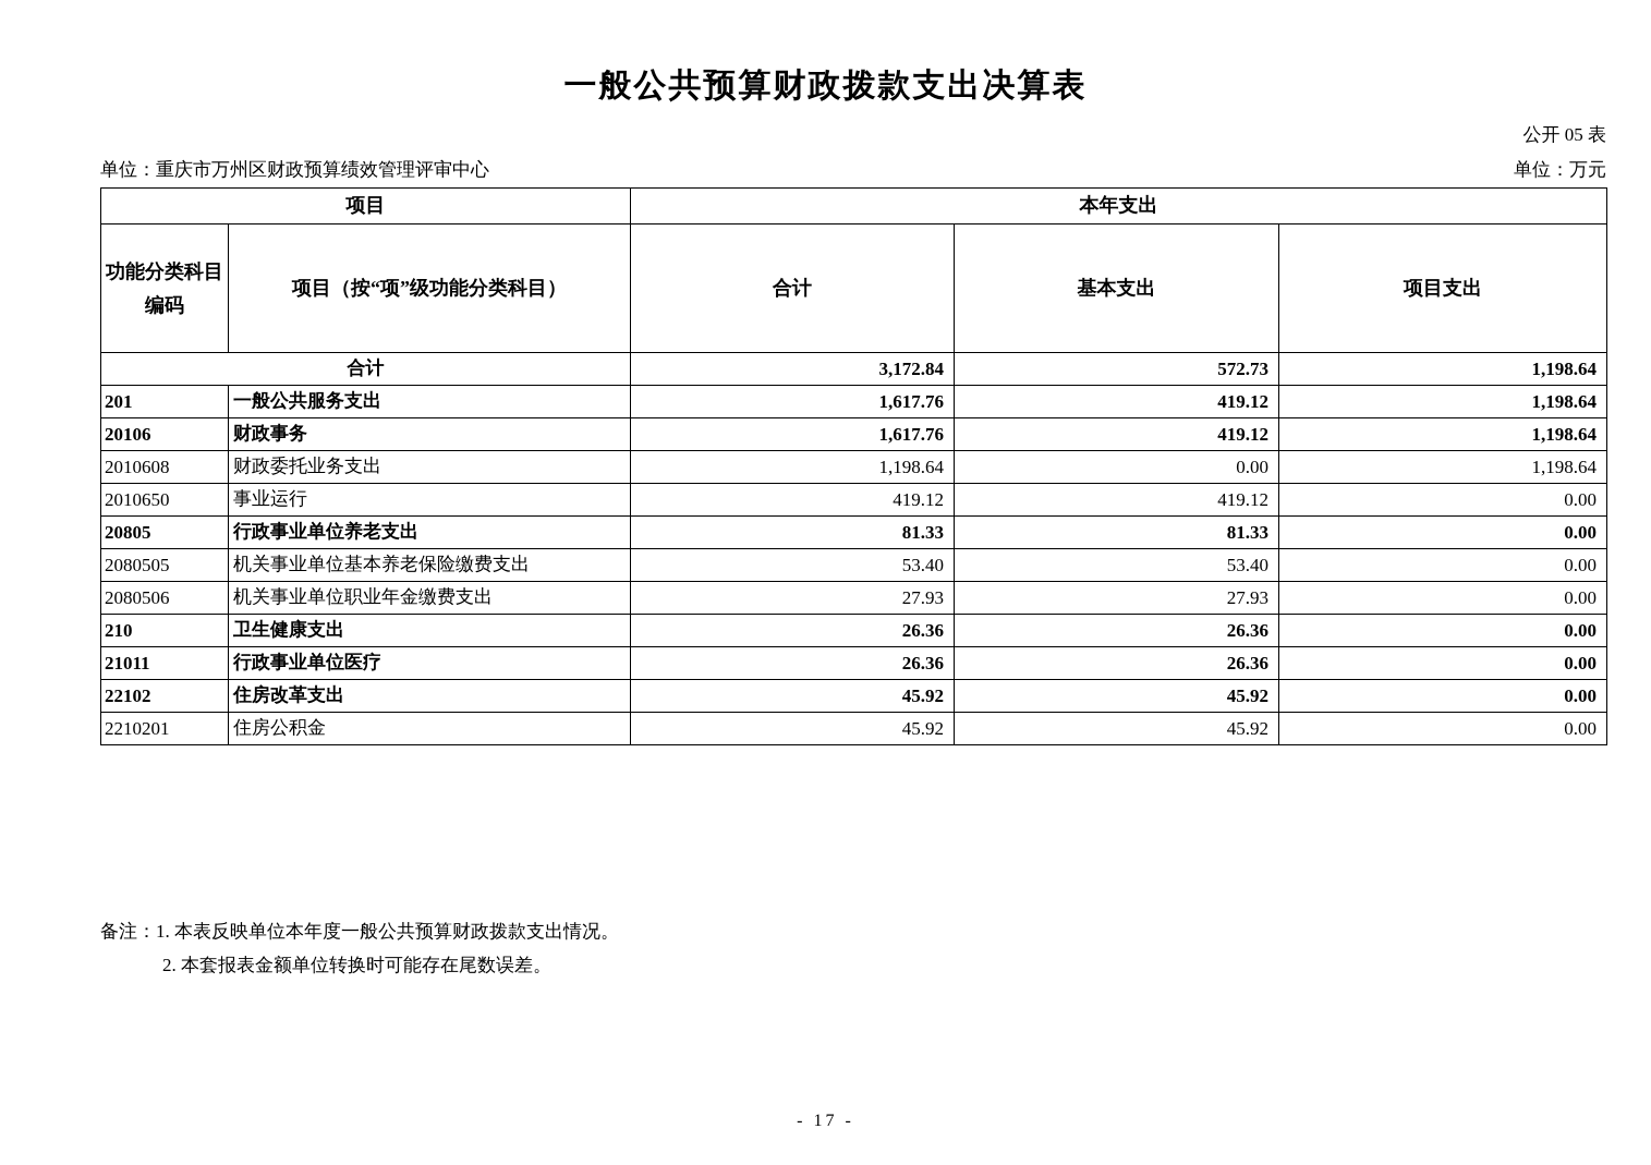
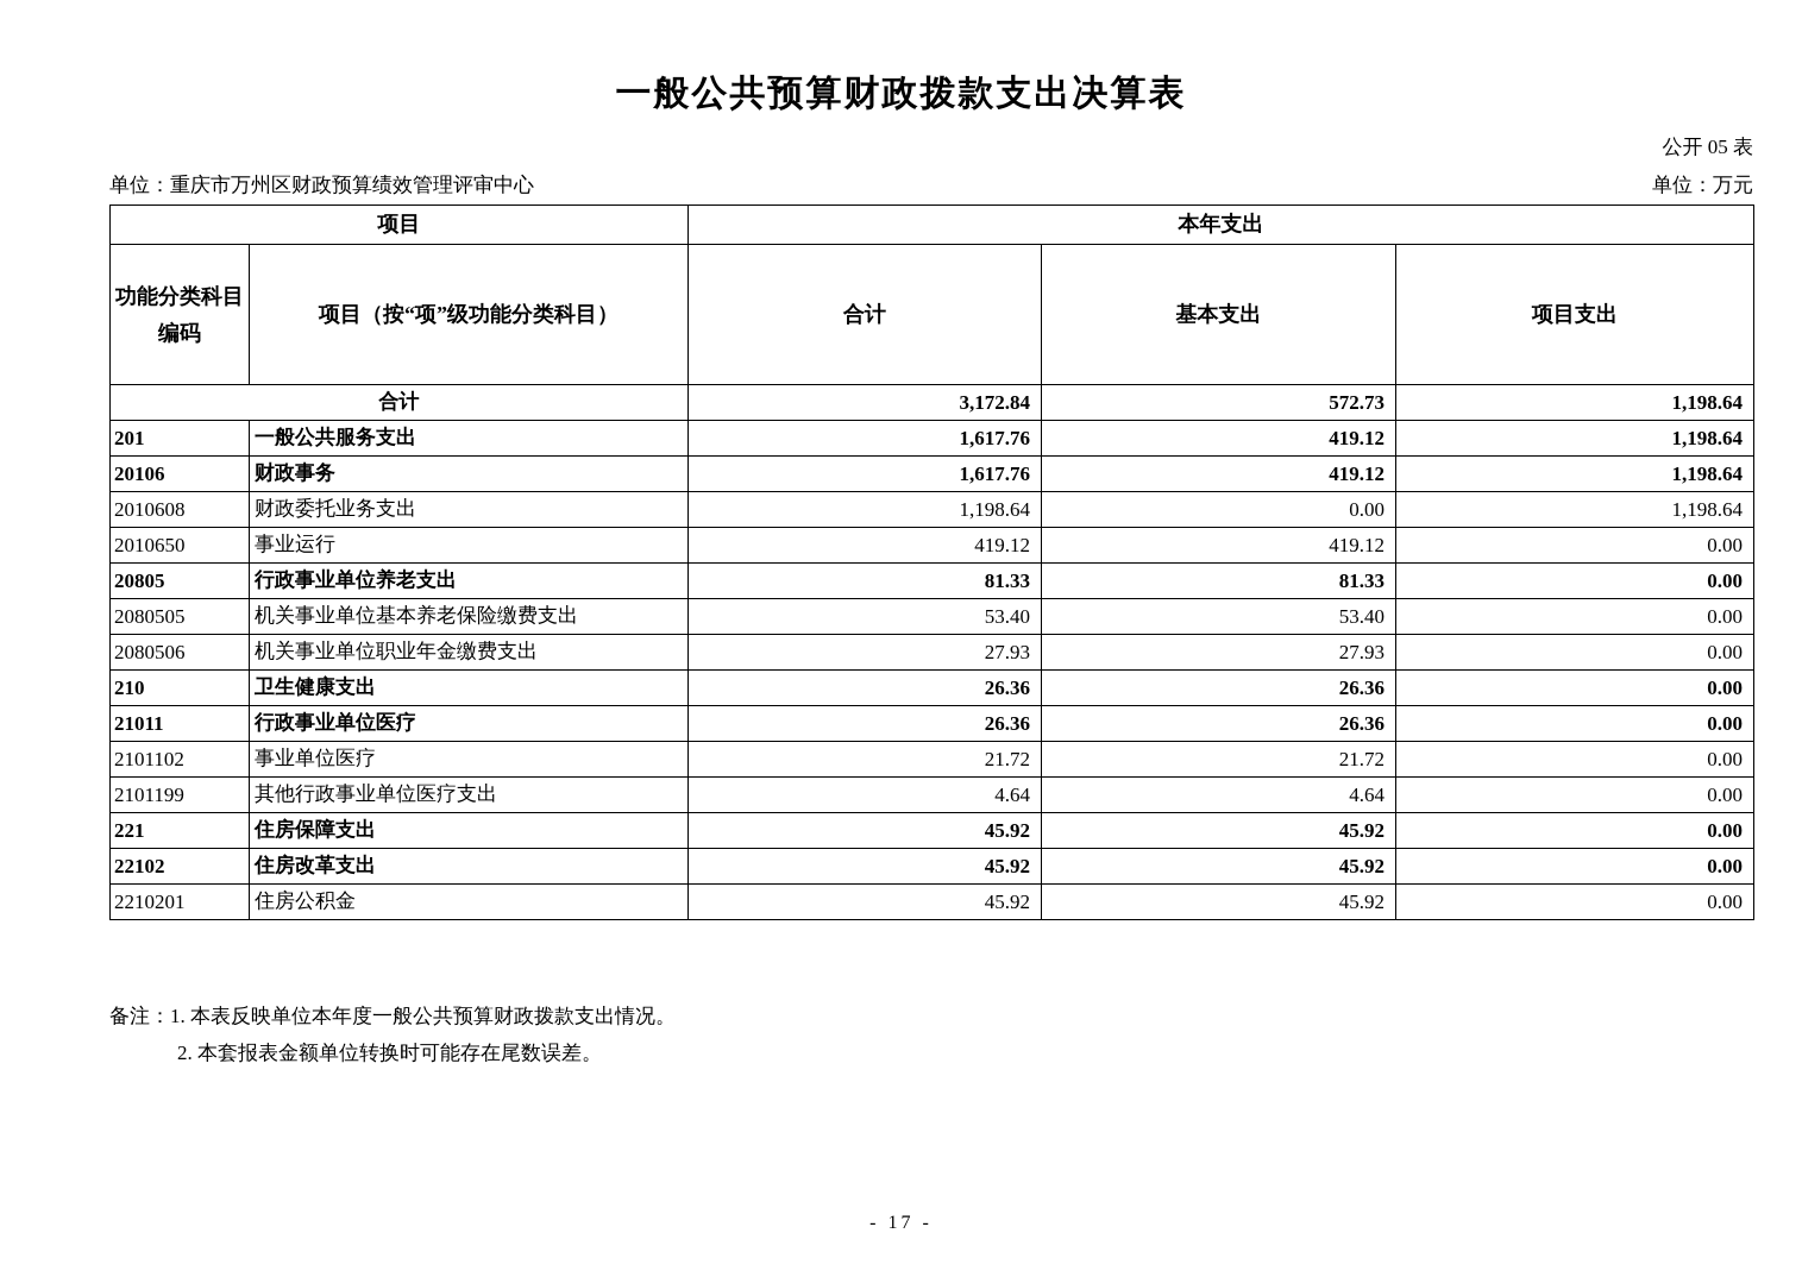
  一般公共预算财政拨款支出决算表
  公开 05 表
  单位：重庆市万州区财政预算绩效管理评审中心
  单位：万元
  项目	本年支出
  功能分类科目编码	项目（按“项”级功能分类科目）	合计	基本支出	项目支出
  合计	3,172.84	572.73	1,198.64
  201	一般公共服务支出	1,617.76	419.12	1,198.64
  20106	财政事务	1,617.76	419.12	1,198.64
  2010608	财政委托业务支出	1,198.64	0.00	1,198.64
  2010650	事业运行	419.12	419.12	0.00
  20805	行政事业单位养老支出	81.33	81.33	0.00
  2080505	机关事业单位基本养老保险缴费支出	53.40	53.40	0.00
  2080506	机关事业单位职业年金缴费支出	27.93	27.93	0.00
  210	卫生健康支出	26.36	26.36	0.00
  21011	行政事业单位医疗	26.36	26.36	0.00
+ 2101102	事业单位医疗	21.72	21.72	0.00
+ 2101199	其他行政事业单位医疗支出	4.64	4.64	0.00
+ 221	住房保障支出	45.92	45.92	0.00
  22102	住房改革支出	45.92	45.92	0.00
  2210201	住房公积金	45.92	45.92	0.00
  备注：1. 本表反映单位本年度一般公共预算财政拨款支出情况。
  2. 本套报表金额单位转换时可能存在尾数误差。
  - 17 -
